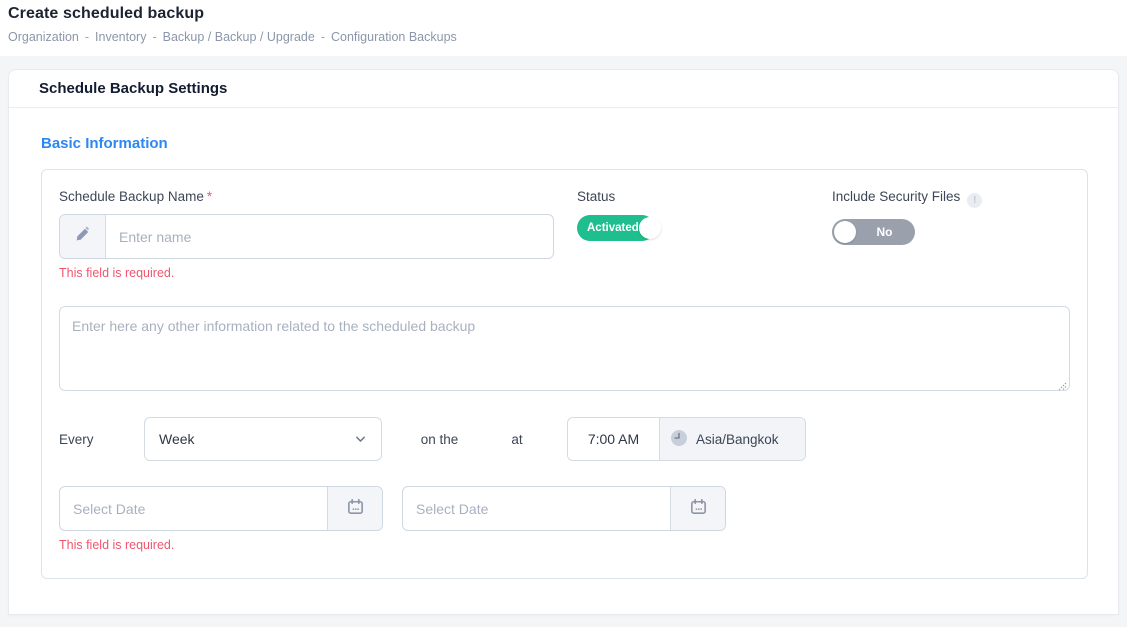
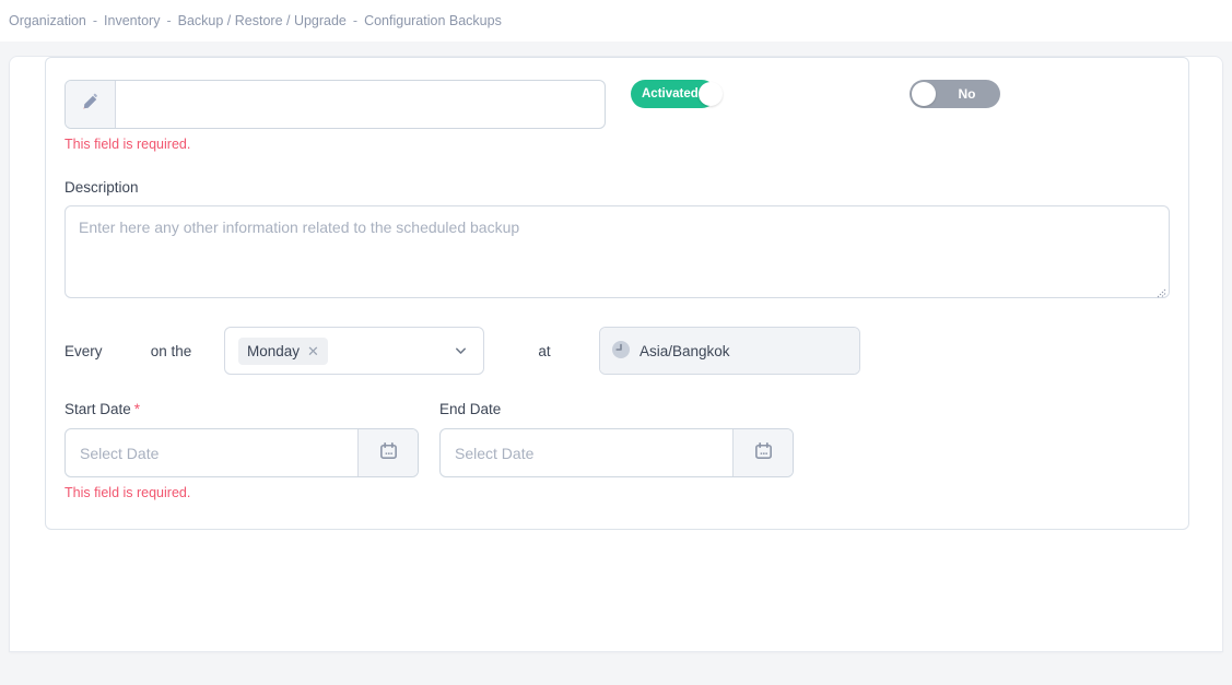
- Create scheduled backup
  Organization
  -
  Inventory
  -
- Backup / Backup / Upgrade
+ Backup / Restore / Upgrade
  -
  Configuration Backups
- Schedule Backup Settings
- Basic Information
- Schedule Backup Name *
- Enter name
  This field is required.
- Status
  Activated
- Include Security Files !
  No
+ Description
  Enter here any other information related to the scheduled backup
  Every
- Week
  on the
+ Monday
+ ✕
  at
- 7:00 AM
  Asia/Bangkok
+ Start Date *
  Select Date
  This field is required.
+ End Date
  Select Date
